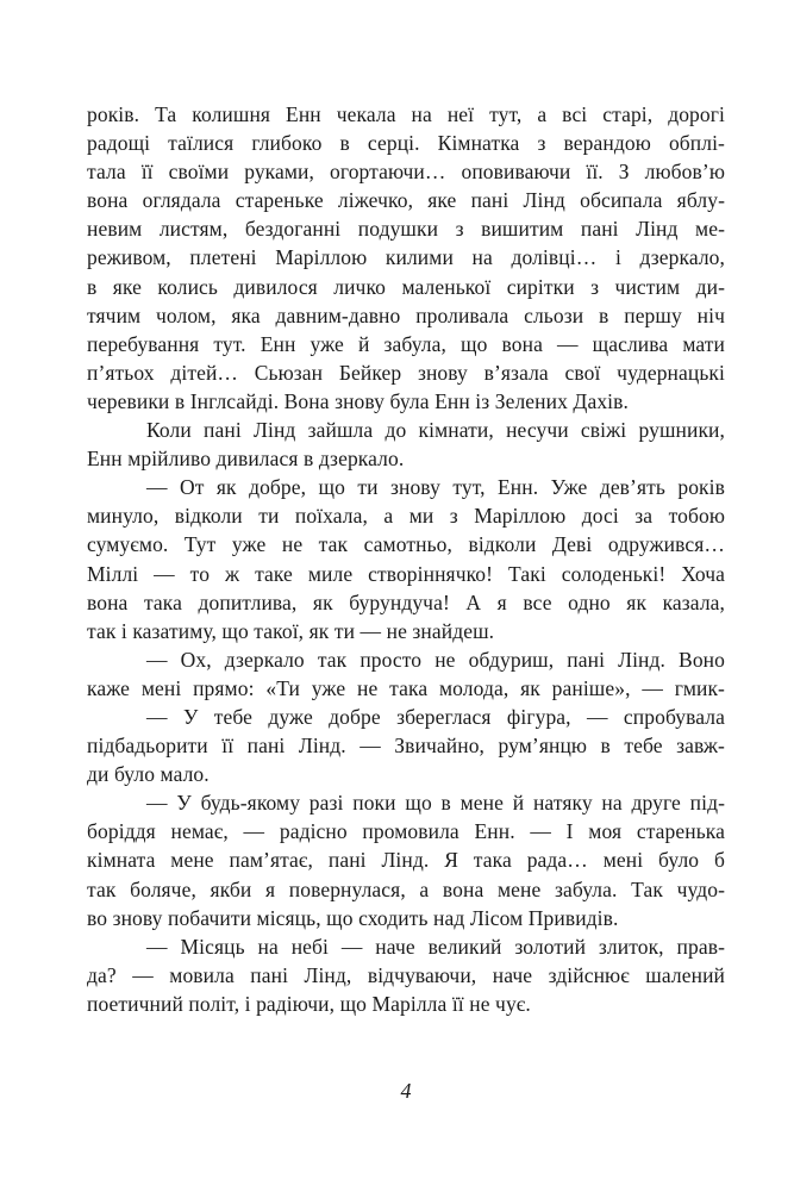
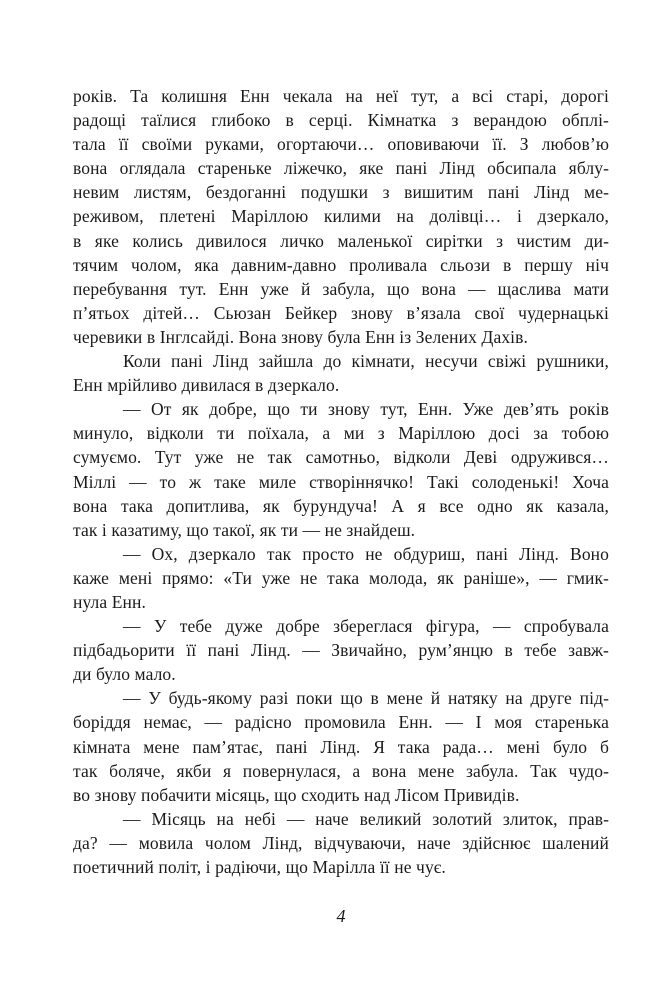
  років. Та колишня Енн чекала на неї тут, а всі старі, дорогі
  радощі таїлися глибоко в серці. Кімнатка з верандою обплі-
  тала її своїми руками, огортаючи… оповиваючи її. З любов’ю
  вона оглядала стареньке ліжечко, яке пані Лінд обсипала яблу-
  невим листям, бездоганні подушки з вишитим пані Лінд ме-
  реживом, плетені Маріллою килими на долівці… і дзеркало,
  в яке колись дивилося личко маленької сирітки з чистим ди-
  тячим чолом, яка давним-давно проливала сльози в першу ніч
  перебування тут. Енн уже й забула, що вона — щаслива мати
  п’ятьох дітей… Сьюзан Бейкер знову в’язала свої чудернацькі
  черевики в Інглсайді. Вона знову була Енн із Зелених Дахів.
  Коли пані Лінд зайшла до кімнати, несучи свіжі рушники,
  Енн мрійливо дивилася в дзеркало.
  — От як добре, що ти знову тут, Енн. Уже дев’ять років
  минуло, відколи ти поїхала, а ми з Маріллою досі за тобою
  сумуємо. Тут уже не так самотньо, відколи Деві одружився…
  Міллі — то ж таке миле створіннячко! Такі солоденькі! Хоча
  вона така допитлива, як бурундуча! А я все одно як казала,
  так і казатиму, що такої, як ти — не знайдеш.
  — Ох, дзеркало так просто не обдуриш, пані Лінд. Воно
  каже мені прямо: «Ти уже не така молода, як раніше», — гмик-
+ нула Енн.
  — У тебе дуже добре збереглася фігура, — спробувала
  підбадьорити її пані Лінд. — Звичайно, рум’янцю в тебе завж-
  ди було мало.
  — У будь-якому разі поки що в мене й натяку на друге під-
  боріддя немає, — радісно промовила Енн. — І моя старенька
  кімната мене пам’ятає, пані Лінд. Я така рада… мені було б
  так боляче, якби я повернулася, а вона мене забула. Так чудо-
  во знову побачити місяць, що сходить над Лісом Привидів.
  — Місяць на небі — наче великий золотий злиток, прав-
- да? — мовила пані Лінд, відчуваючи, наче здійснює шалений
+ да? — мовила чолом Лінд, відчуваючи, наче здійснює шалений
  поетичний політ, і радіючи, що Марілла її не чує.
  4
